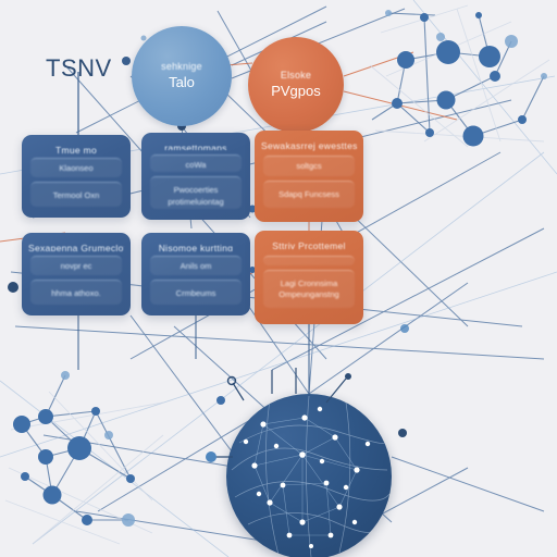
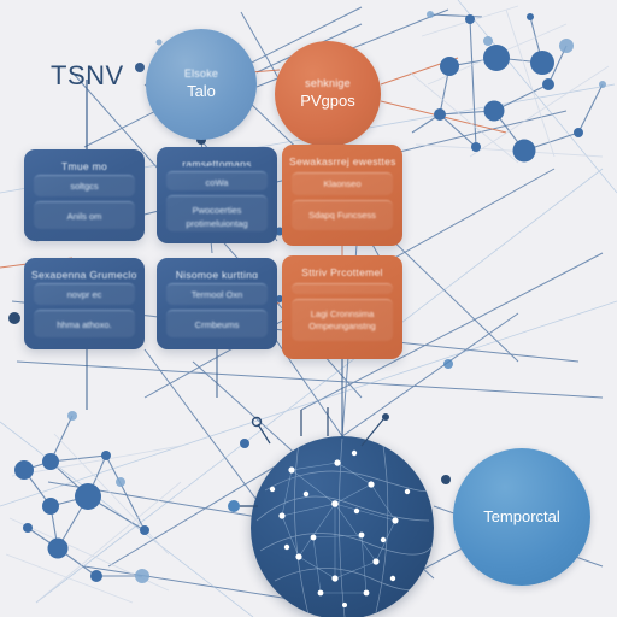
  TSNV
- sehknige
+ Elsoke
  Talo
- Elsoke
+ sehknige
  PVgpos
+ Temporctal
  Tmue mo
- Klaonseo
+ soltgcs
- Termool Oxn
+ Anils om
  ramsettomaps
  coWa
  Pwocoerties protimeluiontag
  Sewakasrrej ewesttes
- soltgcs
+ Klaonseo
  Sdapq Funcsess
  Sexapenna Grumeclo
  novpr ec
  hhma athoxo.
  Nisomoe kurtting
- Anils om
+ Termool Oxn
  Crmbeums
  Sttriv Prcottemel
  Lagi Cronnsima Ompeunganstng
